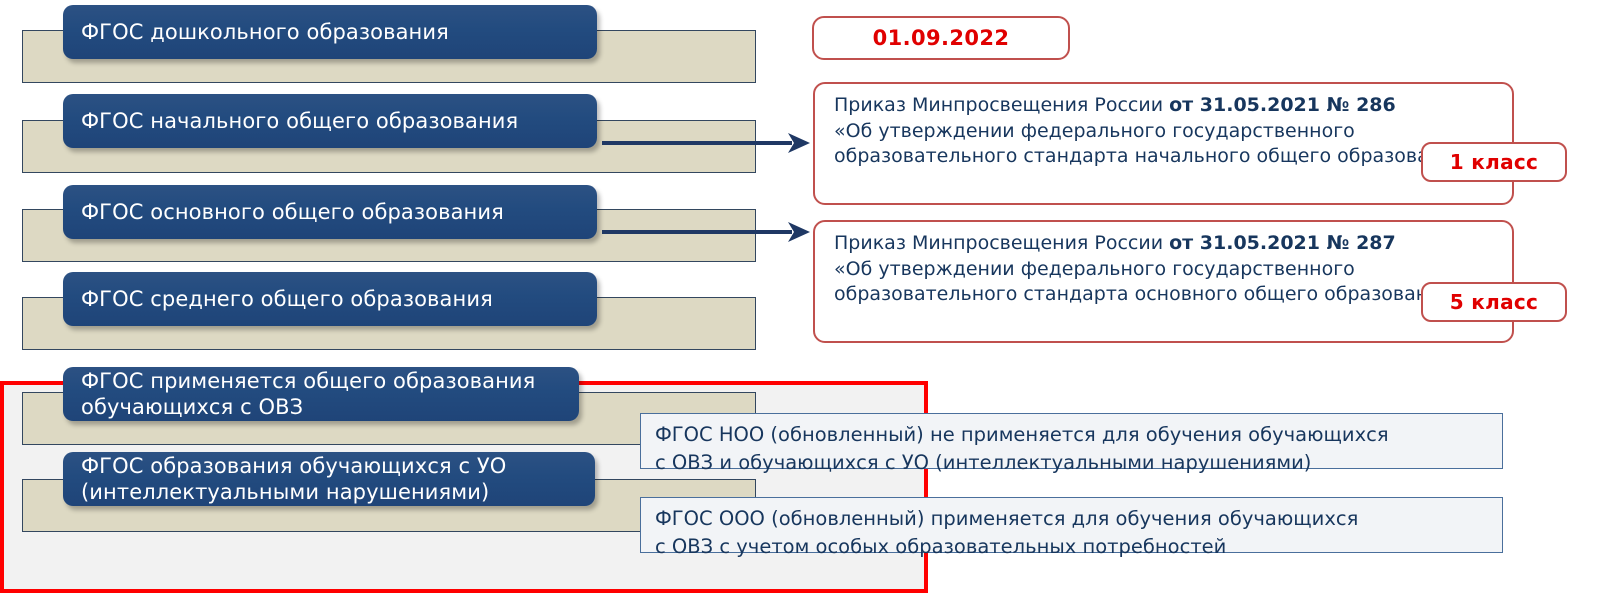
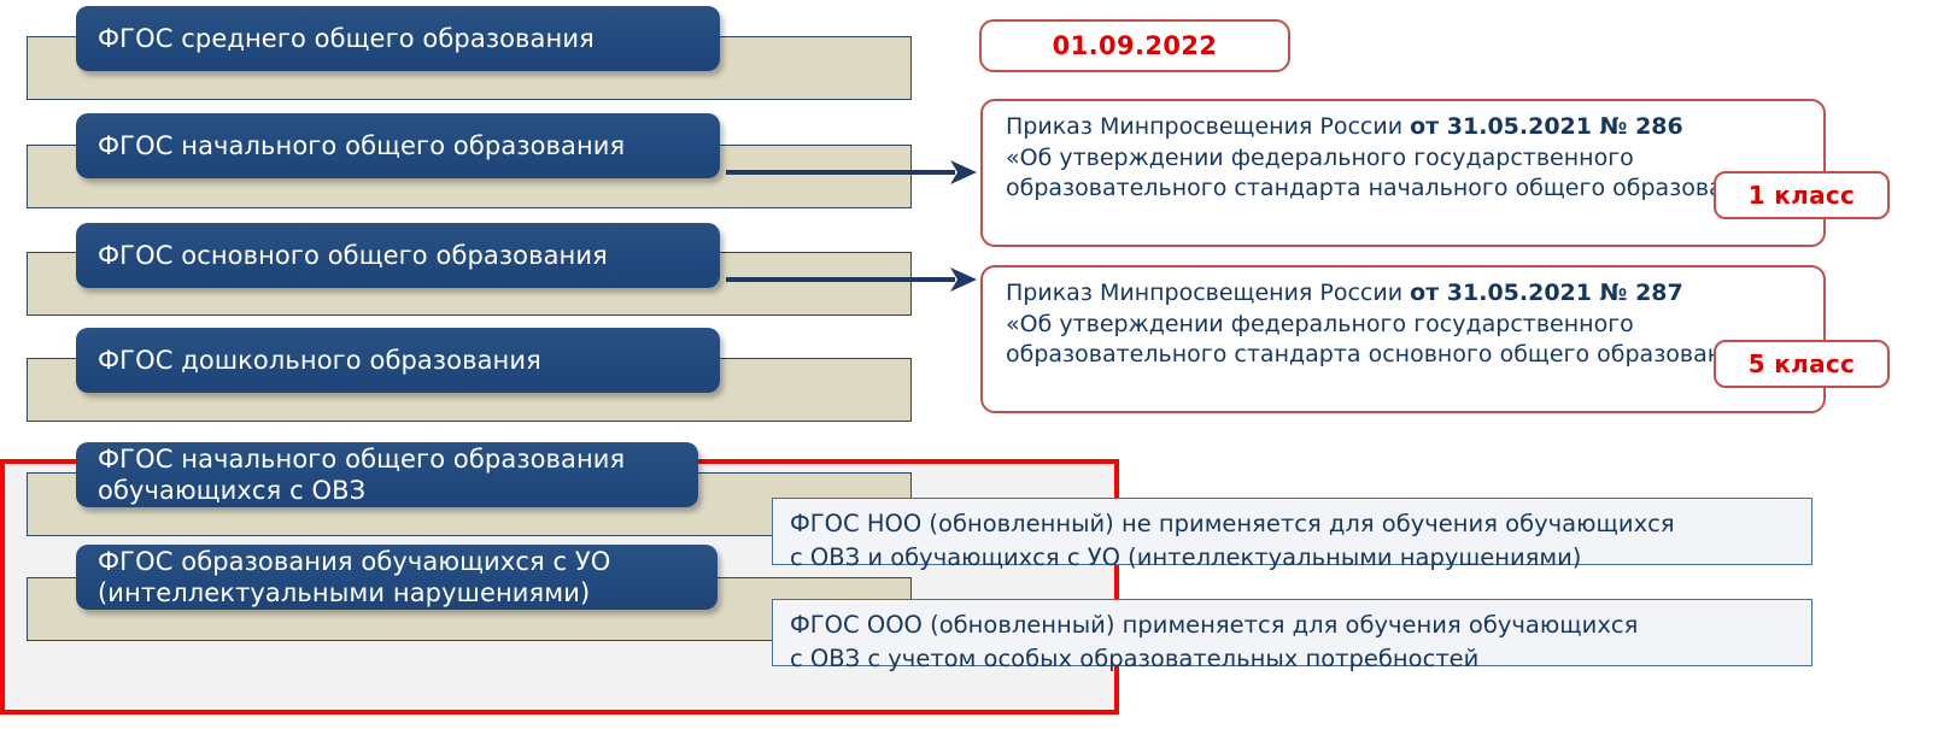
- ФГОС дошкольного образования
+ ФГОС среднего общего образования
  ФГОС начального общего образования
  ФГОС основного общего образования
- ФГОС среднего общего образования
+ ФГОС дошкольного образования
- ФГОС применяется общего образования обучающихся с ОВЗ
+ ФГОС начального общего образования обучающихся с ОВЗ
  ФГОС образования обучающихся с УО (интеллектуальными нарушениями)
  01.09.2022
  Приказ Минпросвещения России от 31.05.2021 № 286
  «Об утверждении федерального государственного образовательного стандарта начального общего образов
  1 класс
  Приказ Минпросвещения России от 31.05.2021 № 287
  «Об утверждении федерального государственного образовательного стандарта основного общего образова
  5 класс
  ФГОС НОО (обновленный) не применяется для обучения обучающихся
  с ОВЗ и обучающихся с УО (интеллектуальными нарушениями)
  ФГОС ООО (обновленный) применяется для обучения обучающихся
  с ОВЗ с учетом особых образовательных потребностей
